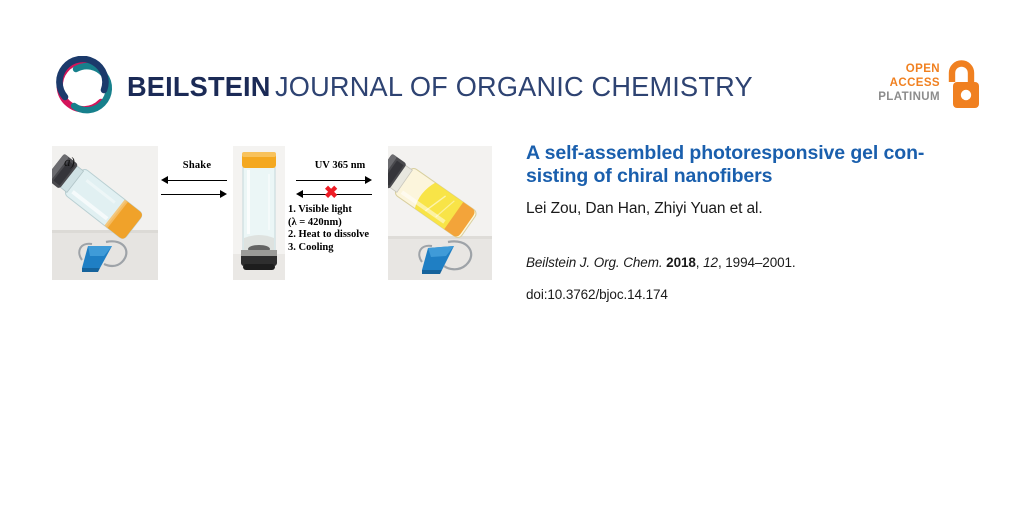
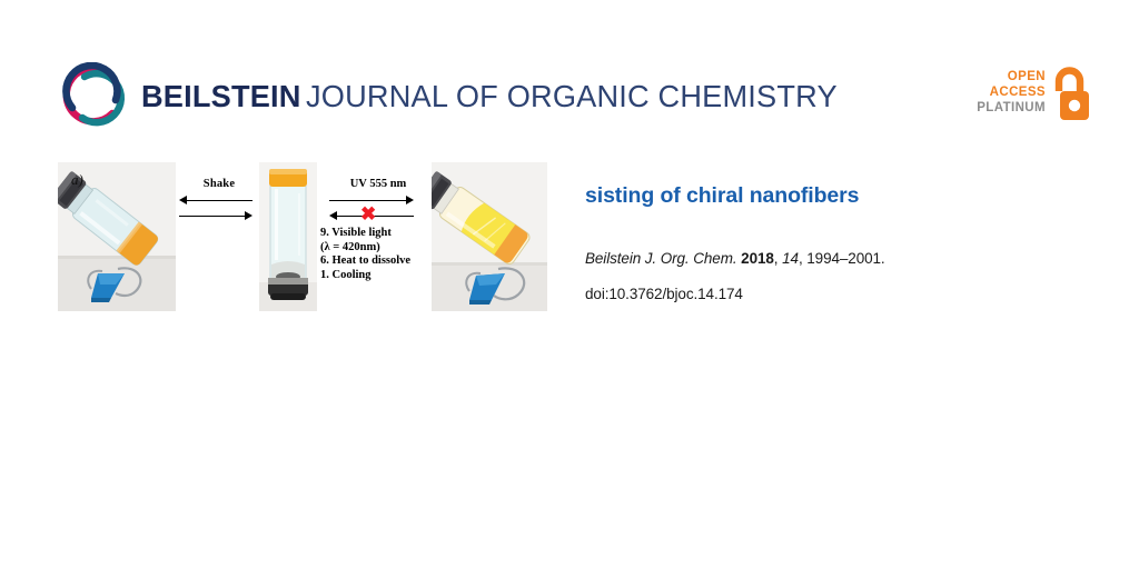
  BEILSTEIN JOURNAL OF ORGANIC CHEMISTRY
  OPEN
  ACCESS
  PLATINUM
  a)
  Shake
- UV 365 nm
+ UV 555 nm
  ✖
- 1. Visible light
+ 9. Visible light
  (λ = 420nm)
- 2. Heat to dissolve
+ 6. Heat to dissolve
- 3. Cooling
+ 1. Cooling
- A self-assembled photoresponsive gel con-
  sisting of chiral nanofibers
- Lei Zou, Dan Han, Zhiyi Yuan et al.
- Beilstein J. Org. Chem. 2018, 12, 1994–2001.
+ Beilstein J. Org. Chem. 2018, 14, 1994–2001.
  doi:10.3762/bjoc.14.174
